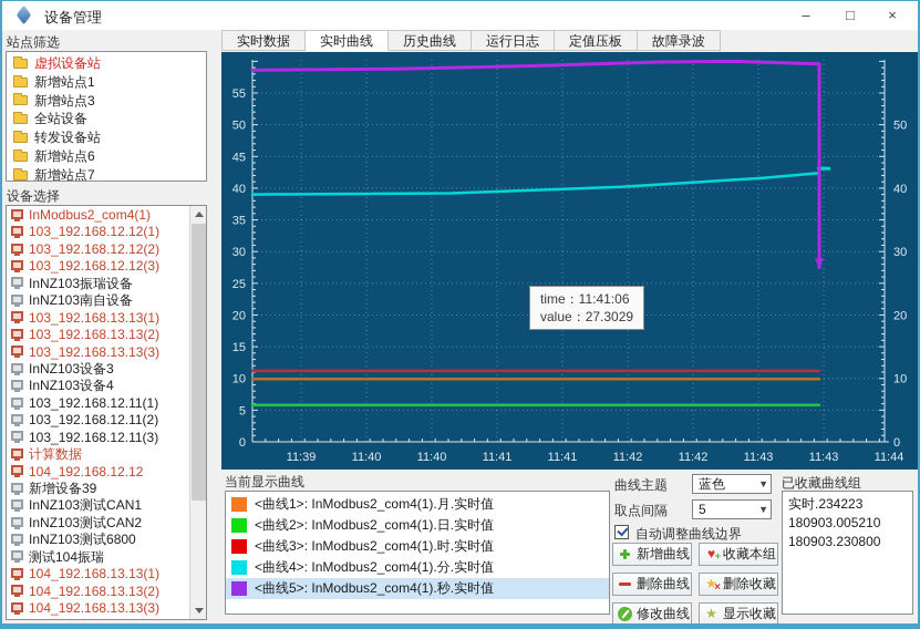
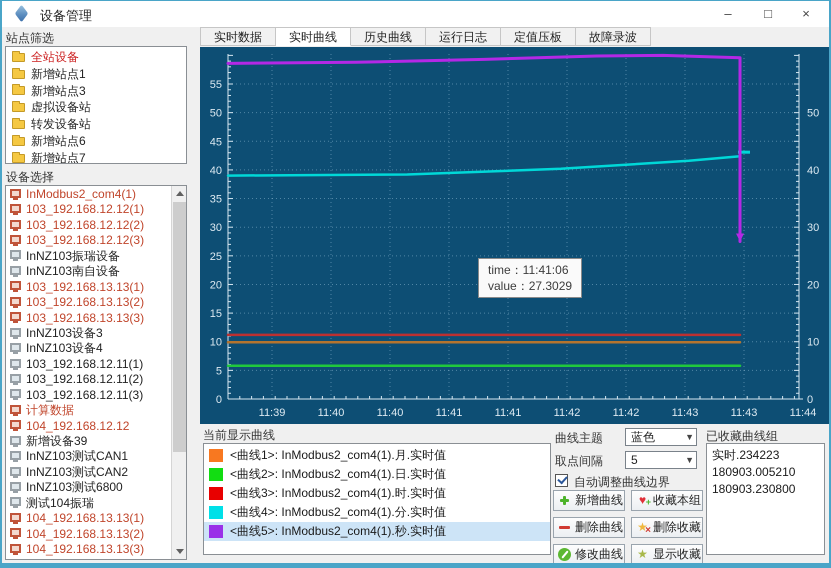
  设备管理
  –
  □
  ×
  站点筛选
- 虚拟设备站
+ 全站设备
  新增站点1
  新增站点3
- 全站设备
+ 虚拟设备站
  转发设备站
  新增站点6
  新增站点7
  设备选择
  InModbus2_com4(1)
  103_192.168.12.12(1)
  103_192.168.12.12(2)
  103_192.168.12.12(3)
  InNZ103振瑞设备
  InNZ103南自设备
  103_192.168.13.13(1)
  103_192.168.13.13(2)
  103_192.168.13.13(3)
  InNZ103设备3
  InNZ103设备4
  103_192.168.12.11(1)
  103_192.168.12.11(2)
  103_192.168.12.11(3)
  计算数据
  104_192.168.12.12
  新增设备39
  InNZ103测试CAN1
  InNZ103测试CAN2
  InNZ103测试6800
  测试104振瑞
  104_192.168.13.13(1)
  104_192.168.13.13(2)
  104_192.168.13.13(3)
  实时数据
  实时曲线
  历史曲线
  运行日志
  定值压板
  故障录波
  0
  5
  10
  15
  20
  25
  30
  35
  40
  45
  50
  55
  0
  10
  20
  30
  40
  50
  11:39
  11:40
  11:40
  11:41
  11:41
  11:42
  11:42
  11:43
  11:43
  11:44
  time：11:41:06
  value：27.3029
  当前显示曲线
  <曲线1>: InModbus2_com4(1).月.实时值
  <曲线2>: InModbus2_com4(1).日.实时值
  <曲线3>: InModbus2_com4(1).时.实时值
  <曲线4>: InModbus2_com4(1).分.实时值
  <曲线5>: InModbus2_com4(1).秒.实时值
  曲线主题
  蓝色
  ▼
  取点间隔
  5
  ▼
  自动调整曲线边界
  新增曲线
  收藏本组
  删除曲线
  删除收藏
  修改曲线
  显示收藏
  已收藏曲线组
  实时.234223
  180903.005210
  180903.230800
